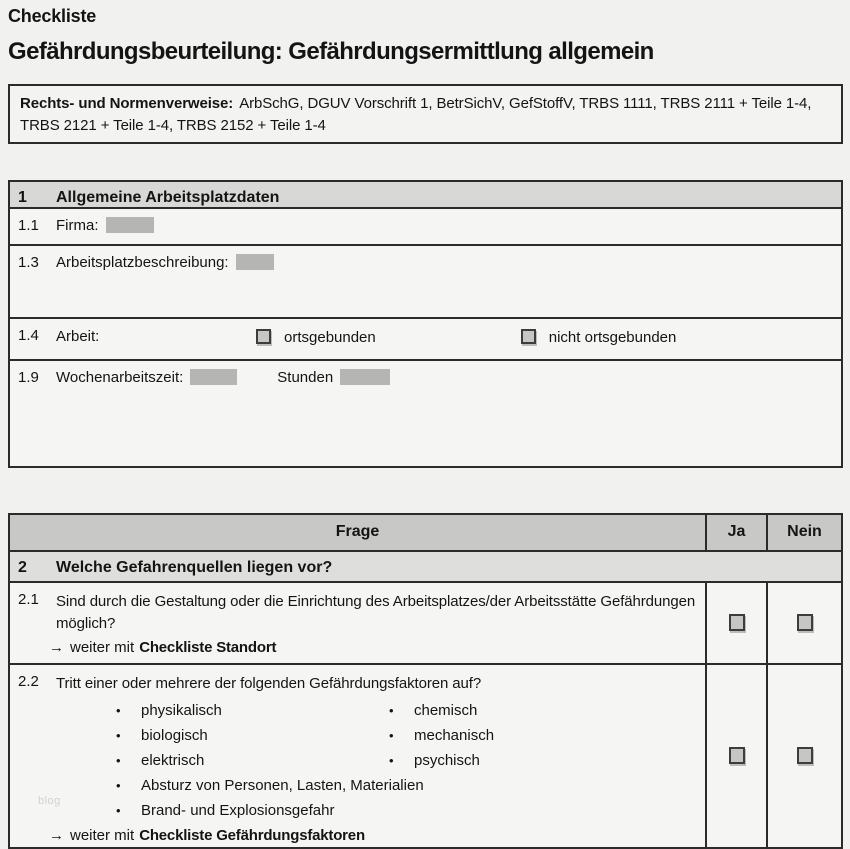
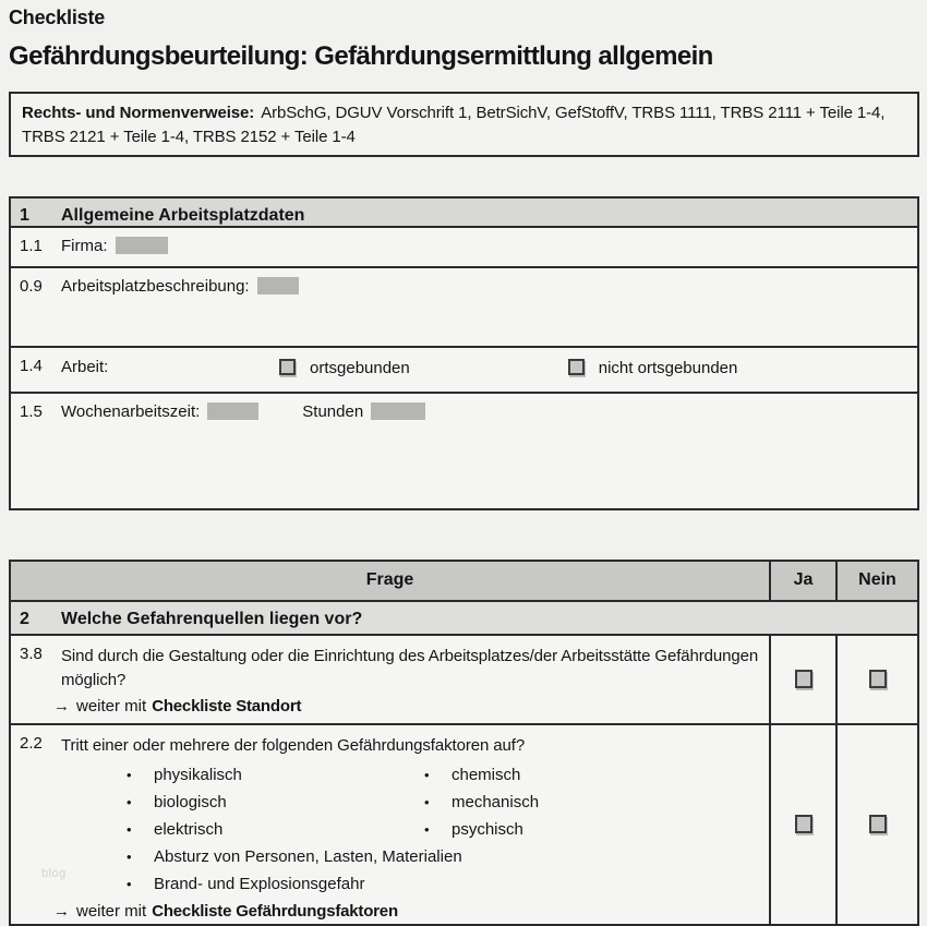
  Checkliste
  Gefährdungsbeurteilung: Gefährdungsermittlung allgemein
  Rechts- und Normenverweise: ArbSchG, DGUV Vorschrift 1, BetrSichV, GefStoffV, TRBS 1111, TRBS 2111 + Teile 1-4, TRBS 2121 + Teile 1-4, TRBS 2152 + Teile 1-4
  1
  Allgemeine Arbeitsplatzdaten
  1.1
  Firma:
- 1.3
+ 0.9
  Arbeitsplatzbeschreibung:
  1.4
  Arbeit: ortsgebunden nicht ortsgebunden
- 1.9
+ 1.5
  Wochenarbeitszeit: Stunden
  Frage
  Ja
  Nein
  2
  Welche Gefahrenquellen liegen vor?
- 2.1
+ 3.8
  Sind durch die Gestaltung oder die Einrichtung des Arbeitsplatzes/der Arbeitsstätte Gefährdungen möglich?
  → weiter mit Checkliste Standort
  2.2
  Tritt einer oder mehrere der folgenden Gefährdungsfaktoren auf?
  •
  physikalisch
  •
  biologisch
  •
  elektrisch
  •
  chemisch
  •
  mechanisch
  •
  psychisch
  •
  Absturz von Personen, Lasten, Materialien
  •
  Brand- und Explosionsgefahr
  → weiter mit Checkliste Gefährdungsfaktoren
  blog
